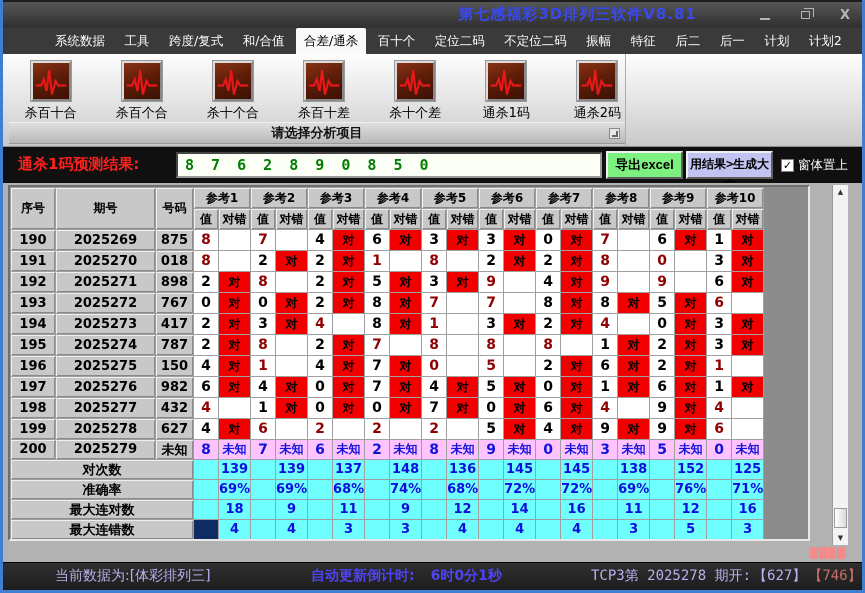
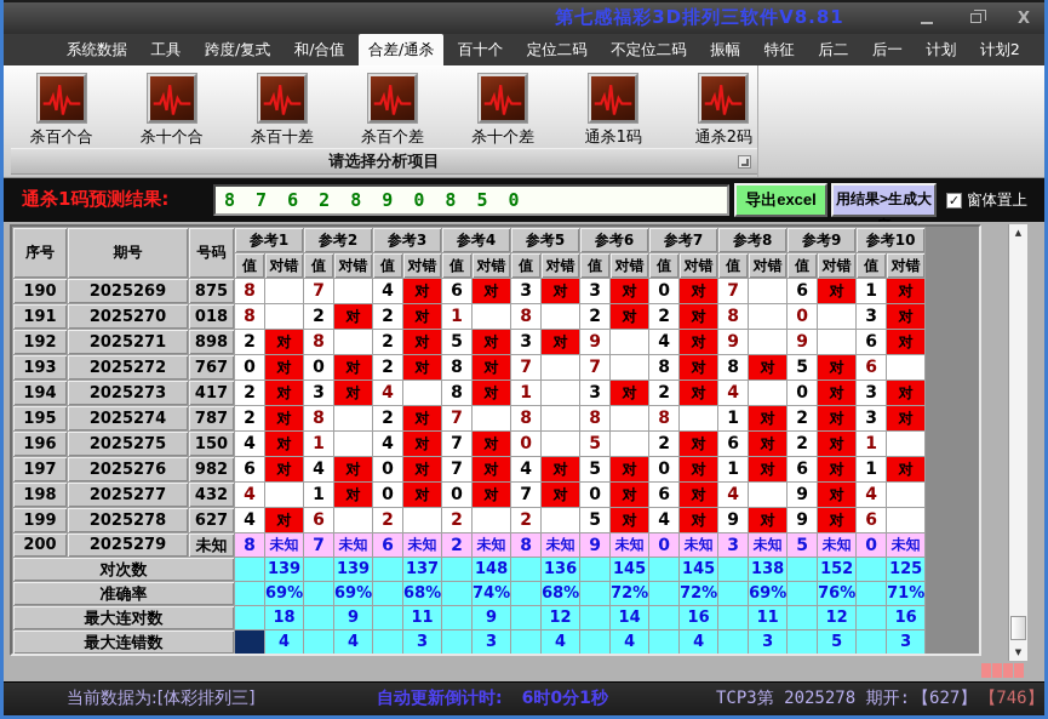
  第七感福彩3D排列三软件V8.81
  X
  系统数据
  工具
  跨度/复式
  和/合值
  合差/通杀
  百十个
  定位二码
  不定位二码
  振幅
  特征
  后二
  后一
  计划
  计划2
- 杀百十合
  杀百个合
  杀十个合
  杀百十差
+ 杀百个差
  杀十个差
  通杀1码
  通杀2码
  请选择分析项目
  通杀1码预测结果:
  8 7 6 2 8 9 0 8 5 0
  导出excel
  用结果>生成大
  ✓
  窗体置上
  序号	期号	号码	参考1	参考2	参考3	参考4	参考5	参考6	参考7	参考8	参考9	参考10
  值	对错	值	对错	值	对错	值	对错	值	对错	值	对错	值	对错	值	对错	值	对错	值	对错
  190	2025269	875	8		7		4	对	6	对	3	对	3	对	0	对	7		6	对	1	对
  191	2025270	018	8		2	对	2	对	1		8		2	对	2	对	8		0		3	对
  192	2025271	898	2	对	8		2	对	5	对	3	对	9		4	对	9		9		6	对
  193	2025272	767	0	对	0	对	2	对	8	对	7		7		8	对	8	对	5	对	6
  194	2025273	417	2	对	3	对	4		8	对	1		3	对	2	对	4		0	对	3	对
  195	2025274	787	2	对	8		2	对	7		8		8		8		1	对	2	对	3	对
  196	2025275	150	4	对	1		4	对	7	对	0		5		2	对	6	对	2	对	1
  197	2025276	982	6	对	4	对	0	对	7	对	4	对	5	对	0	对	1	对	6	对	1	对
  198	2025277	432	4		1	对	0	对	0	对	7	对	0	对	6	对	4		9	对	4
  199	2025278	627	4	对	6		2		2		2		5	对	4	对	9	对	9	对	6
  200	2025279	未知	8	未知	7	未知	6	未知	2	未知	8	未知	9	未知	0	未知	3	未知	5	未知	0	未知
  对次数		139		139		137		148		136		145		145		138		152		125
  准确率		69%		69%		68%		74%		68%		72%		72%		69%		76%		71%
  最大连对数		18		9		11		9		12		14		16		11		12		16
  最大连错数		4		4		3		3		4		4		4		3		5		3
  ▲
  ▼
  当前数据为:[体彩排列三]
  自动更新倒计时:
  6时0分1秒
  TCP3第 2025278 期开:
  【627】
  【746】
